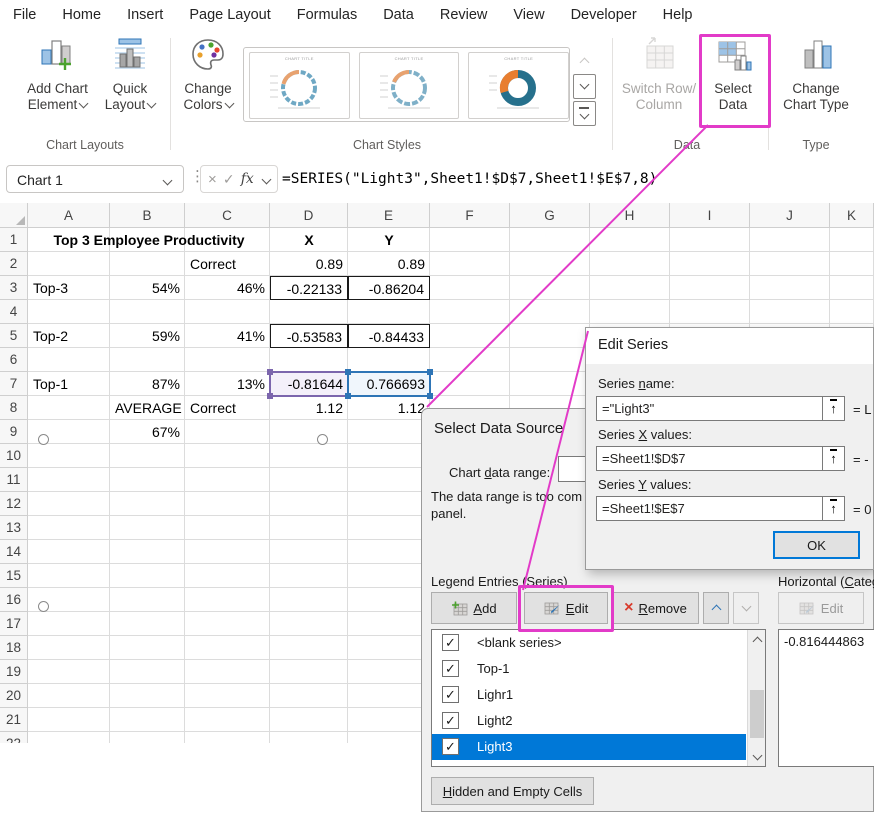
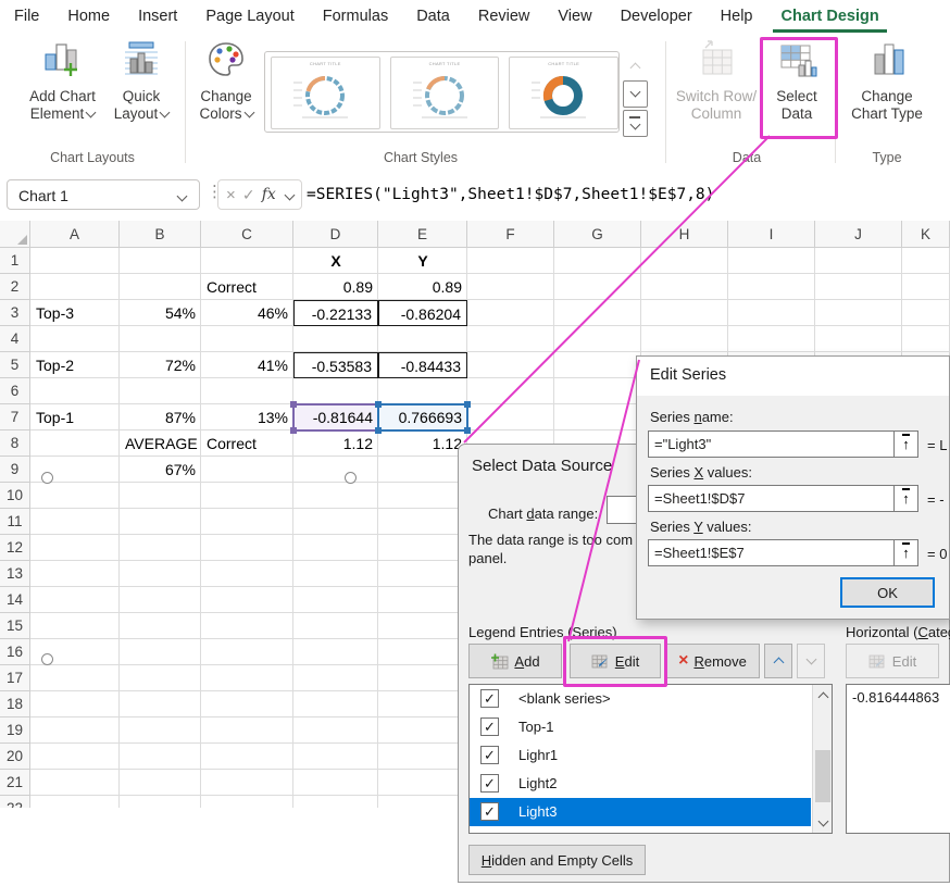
  File
  Home
  Insert
  Page Layout
  Formulas
  Data
  Review
  View
  Developer
  Help
+ Chart Design
  Add Chart
  Element
  Quick
  Layout
  Change
  Colors
  Switch Row/
  Column
  Select
  Data
  Change
  Chart Type
  Chart Layouts
  Chart Styles
  Data
  Type
  Chart 1
  ⋮
  ×
  ✓
  fx
  =SERIES("Light3",Sheet1!$D$7,Sheet1!$E$7,8
  A
  B
  C
  D
  E
  F
  G
  H
  I
  J
  K
  1
  2
  3
  4
  5
  6
  7
  8
  9
  10
  11
  12
  13
  14
  15
  16
  17
  18
  19
  20
  21
- Top 3 Employee Productivity
  X
  Y
  Correct
  0.89
  0.89
  Top-3
  54%
  46%
  -0.22133
  -0.86204
  Top-2
- 59%
+ 72%
  41%
  -0.53583
  -0.84433
  Top-1
  87%
  13%
  -0.81644
  0.766693
  AVERAGE
  Correct
  1.12
  1.12
  67%
  Select Data Source
  Chart data range:
  The data range is too com
  panel.
  Legend Entries Series)
  Horizontal (Cate
  Add
  Edit
  ×
  Remove
  Edit
  ✓
  Light3
  ✓
  Light2
  ✓
  Lighr1
  ✓
  Top-1
  ✓
  <blank series>
  -0.816444863
  Hidden and Empty Cells
  Edit Series
  Series name:
  ="Light3"
  ↑
  = L
  Series X values:
  =Sheet1!$D$7
  ↑
  = -
  Series Y values:
  =Sheet1!$E$7
  ↑
  = 0
  OK
